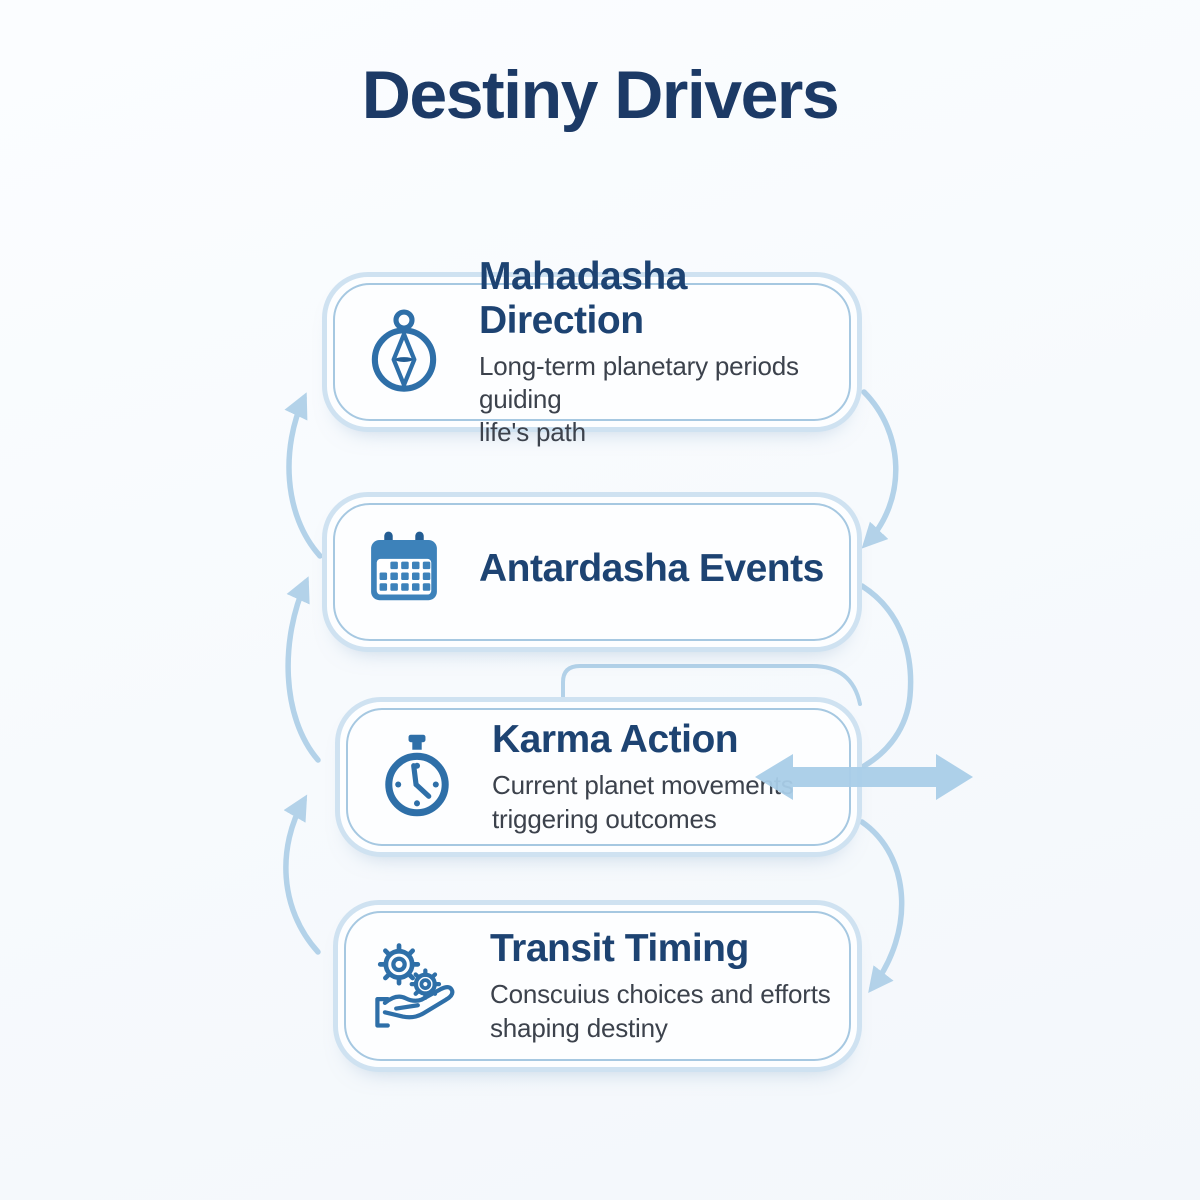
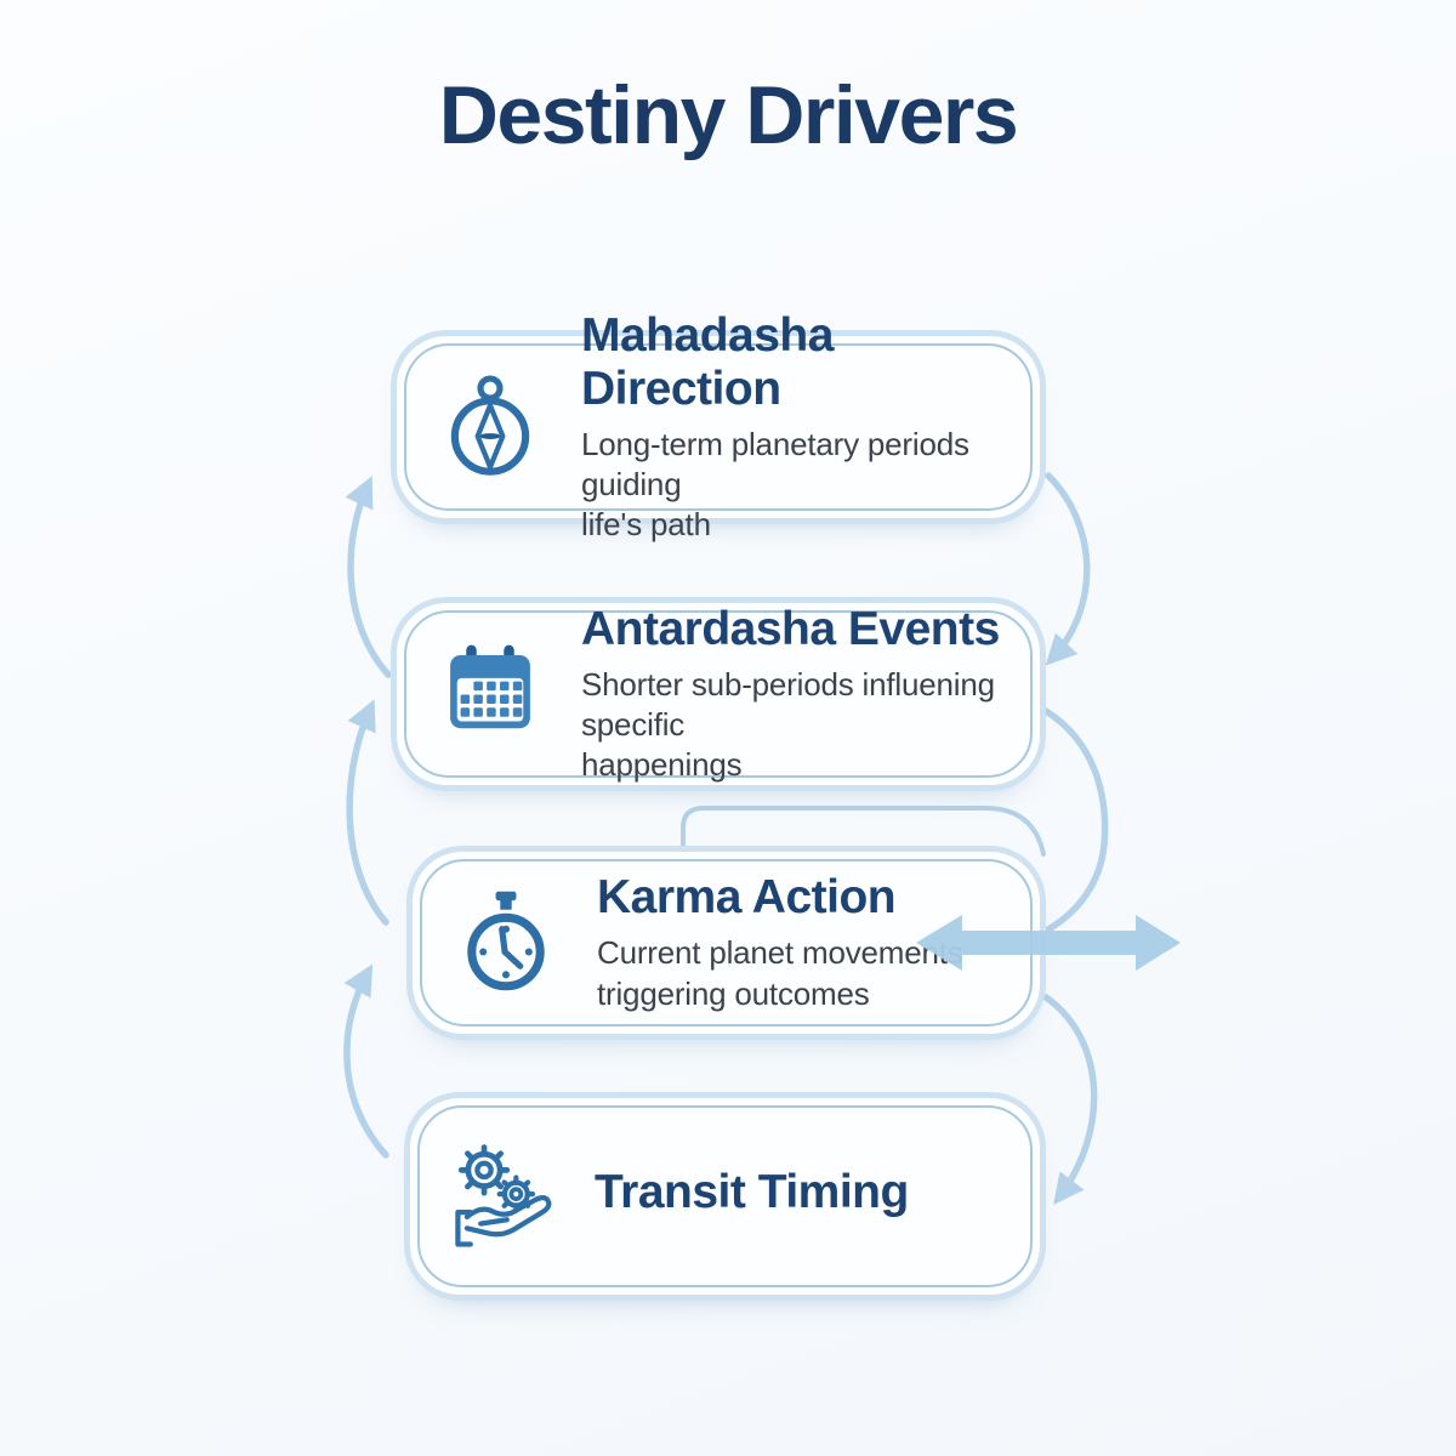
  Destiny Drivers
  Mahadasha Direction
  Long-term planetary periods guiding
  life's path
  Antardasha Events
+ Shorter sub-periods influening specific
+ happenings
  Karma Action
  Current planet movemen
  triggering outcomes
  Transit Timing
- Conscuius choices and efforts
- shaping destiny
